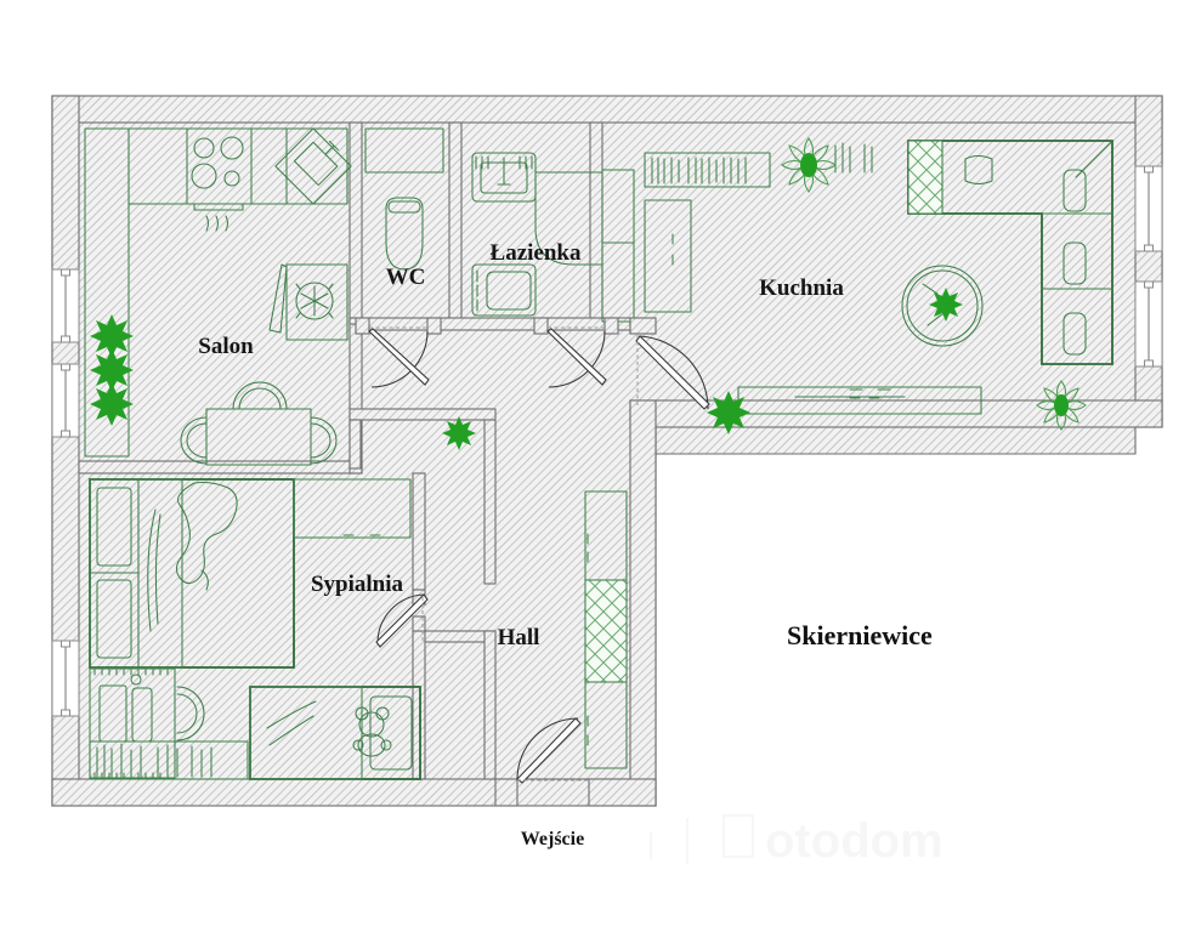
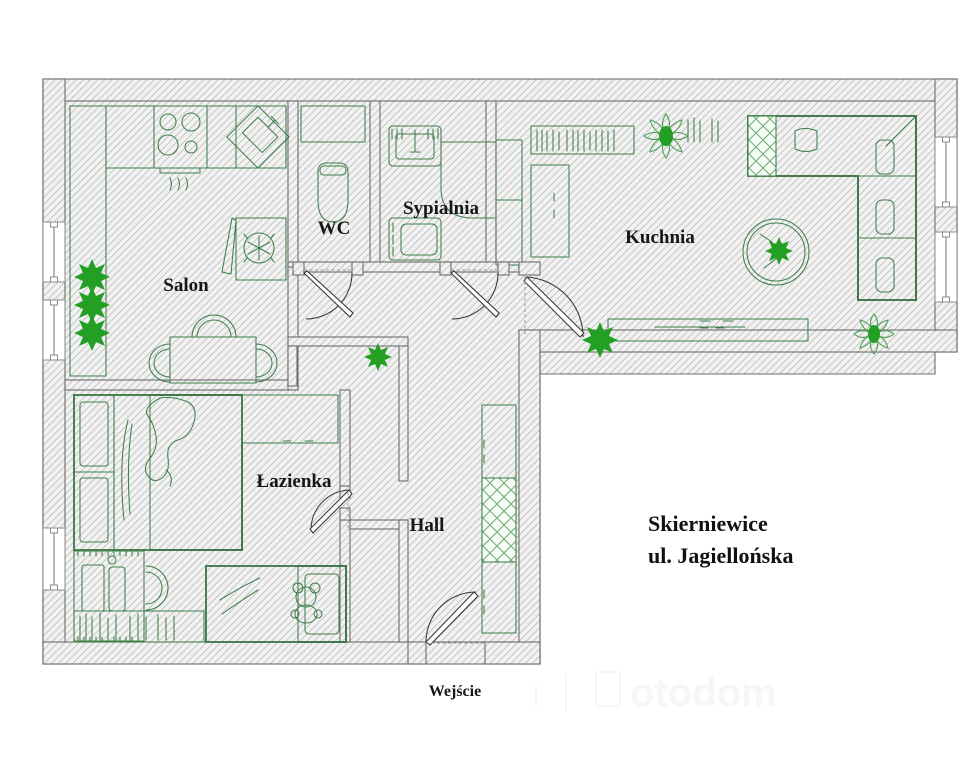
  Salon
  WC
- Łazienka
+ Sypialnia
  Kuchnia
- Sypialnia
+ Łazienka
  Hall
  Wejście
  Skierniewice
+ ul. Jagiellońska
